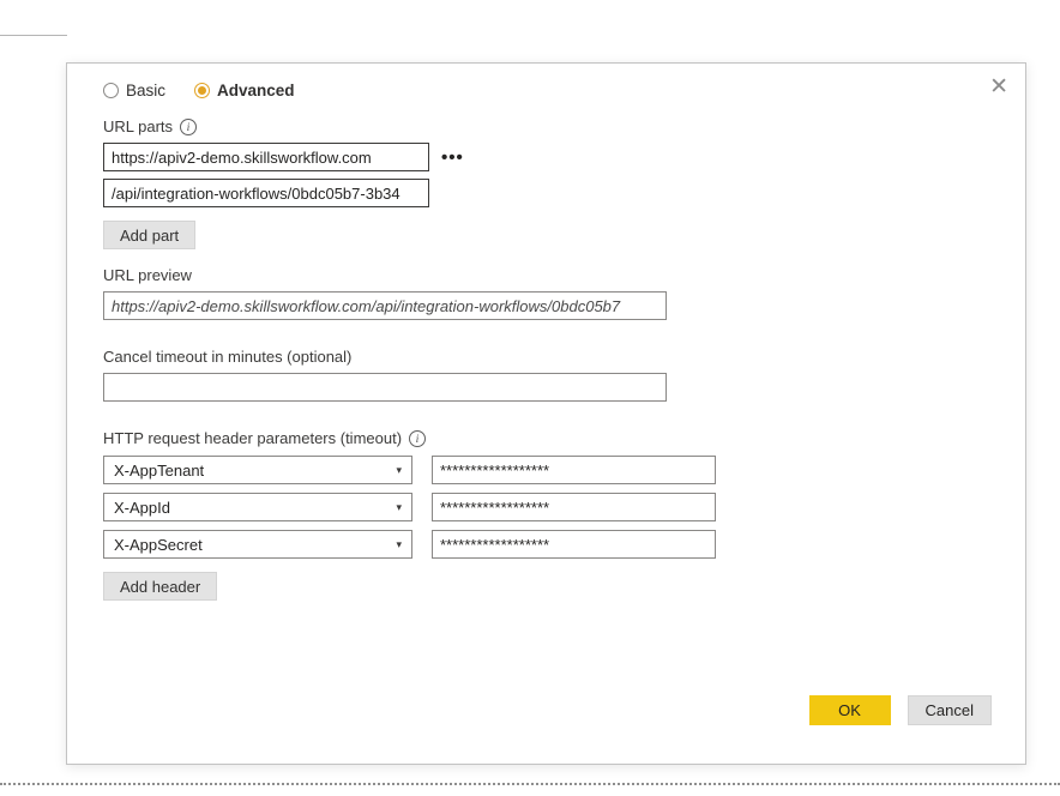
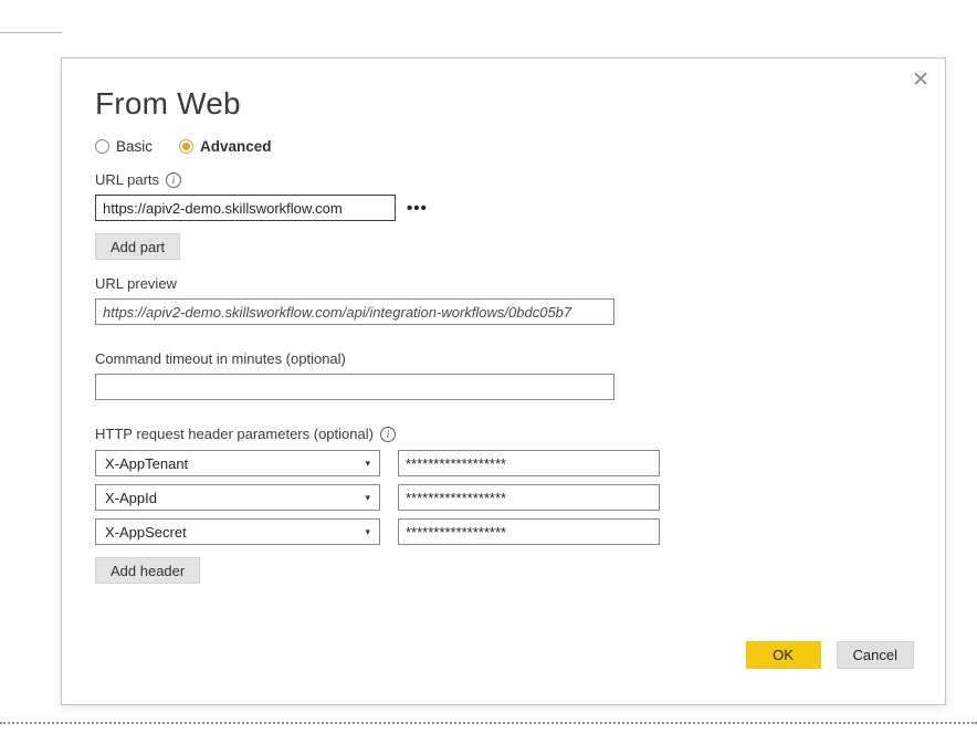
  ✕
+ From Web
  Basic
  Advanced
  URL parts
  i
  https://apiv2-demo.skillsworkflow.com
  •••
- /api/integration-workflows/0bdc05b7-3b34
  Add part
  URL preview
  https://apiv2-demo.skillsworkflow.com/api/integration-workflows/0bdc05b7
- Cancel timeout in minutes (optional)
+ Command timeout in minutes (optional)
- HTTP request header parameters (timeout)
+ HTTP request header parameters (optional)
  i
  X-AppTenant
  ▾
  ******************
  X-AppId
  ▾
  ******************
  X-AppSecret
  ▾
  ******************
  Add header
  OK
  Cancel
